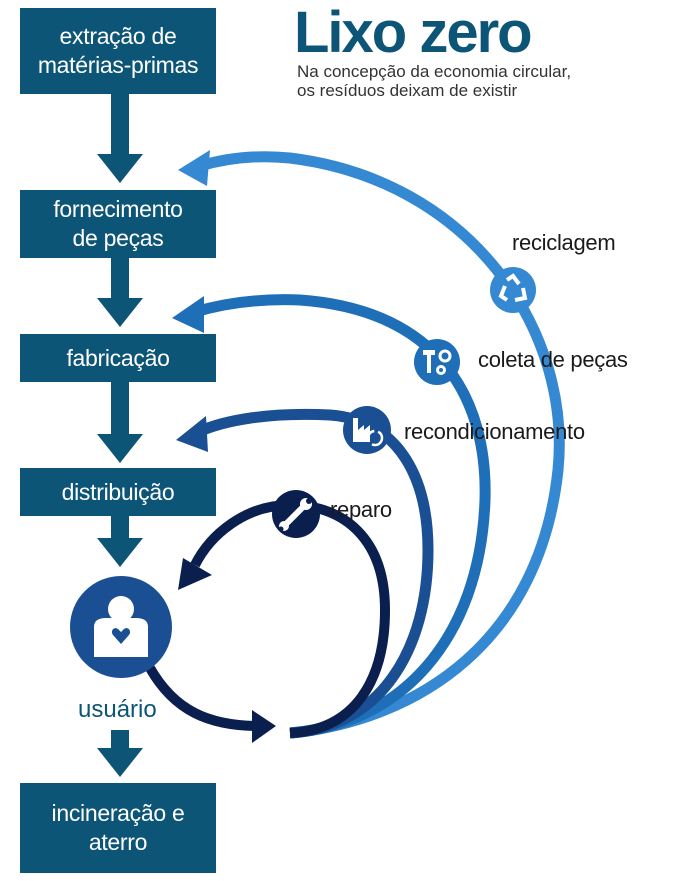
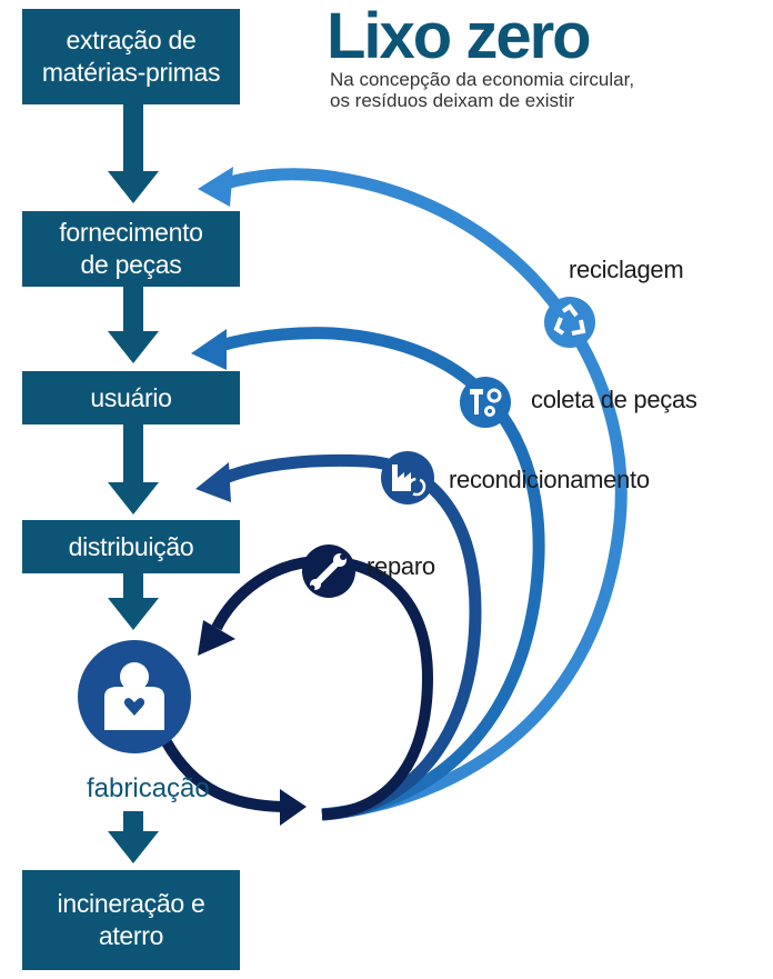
  Lixo zero
  Na concepção da economia circular,
  os resíduos deixam de existir
  extração de
  matérias-primas
  fornecimento
  de peças
- fabricação
+ usuário
  distribuição
- usuário
+ fabricação
  incineração e
  aterro
  reciclagem
  coleta de peças
  recondicionamento
  reparo
